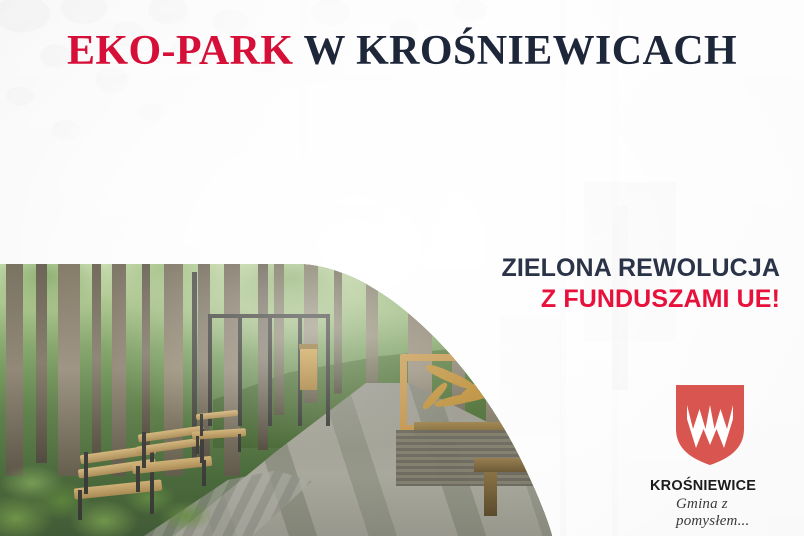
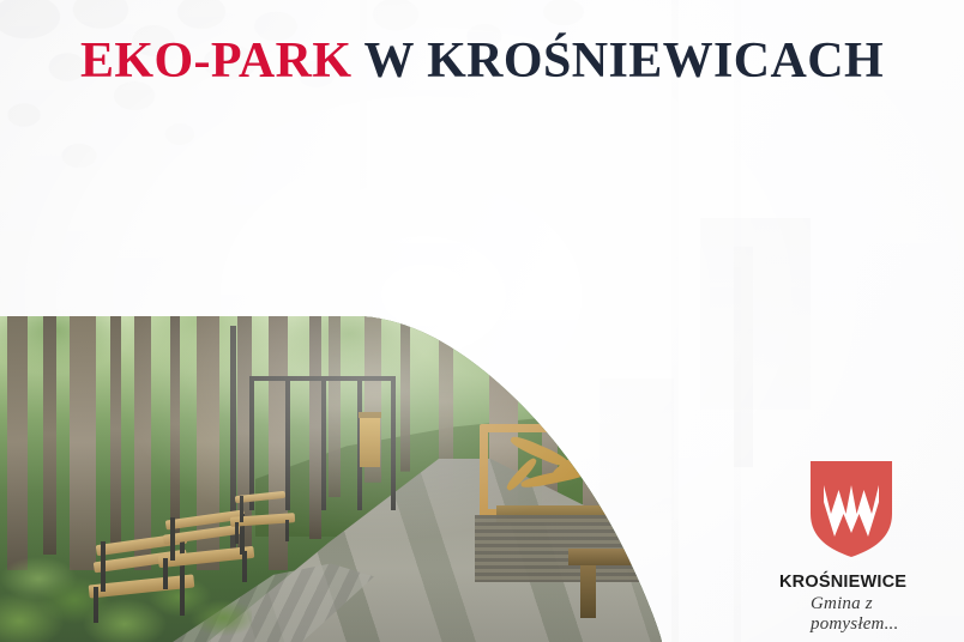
  EKO-PARK W KROŚNIEWICACH
- ZIELONA REWOLUCJA
- Z FUNDUSZAMI UE!
  KROŚNIEWICE
  Gmina z pomysłem...
